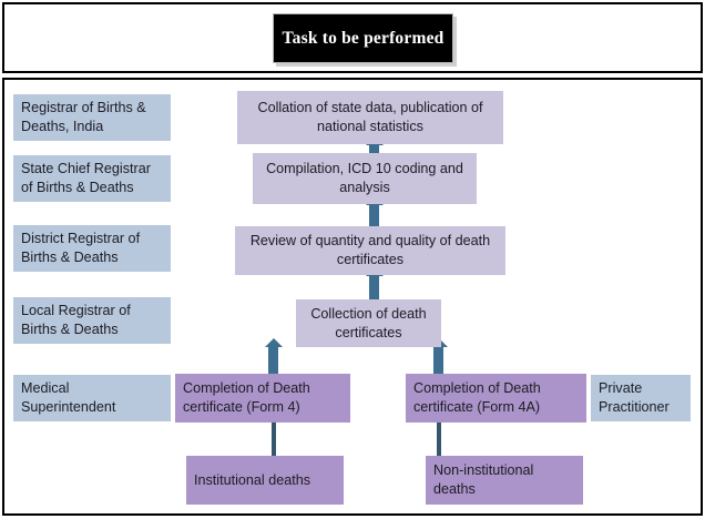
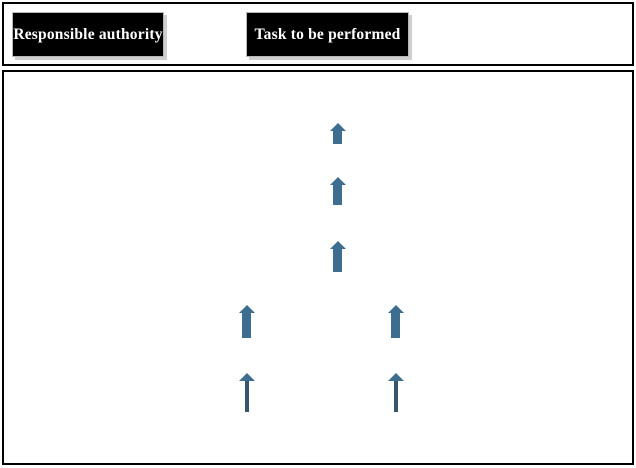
+ Responsible authority
  Task to be performed
- Registrar of Births & Deaths, India
- State Chief Registrar of Births & Deaths
- District Registrar of Births & Deaths
- Local Registrar of Births & Deaths
- Medical Superintendent
- Private Practitioner
- Collation of state data, publication of national statistics
- Compilation, ICD 10 coding and analysis
- Review of quantity and quality of death certificates
- Collection of death certificates
- Completion of Death certificate (Form 4)
- Completion of Death certificate (Form 4A)
- Institutional deaths
- Non-institutional deaths
